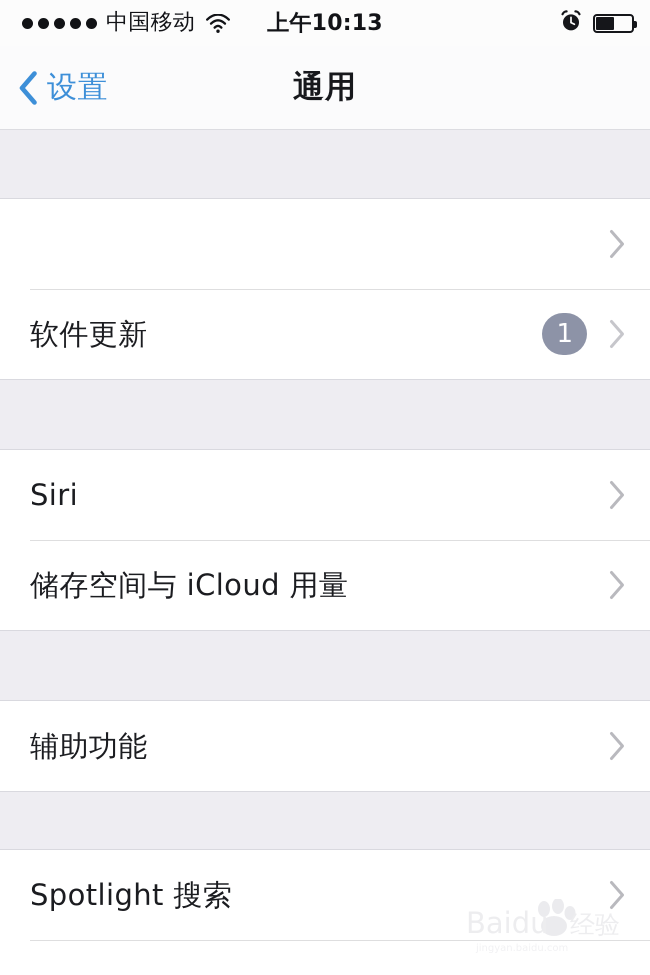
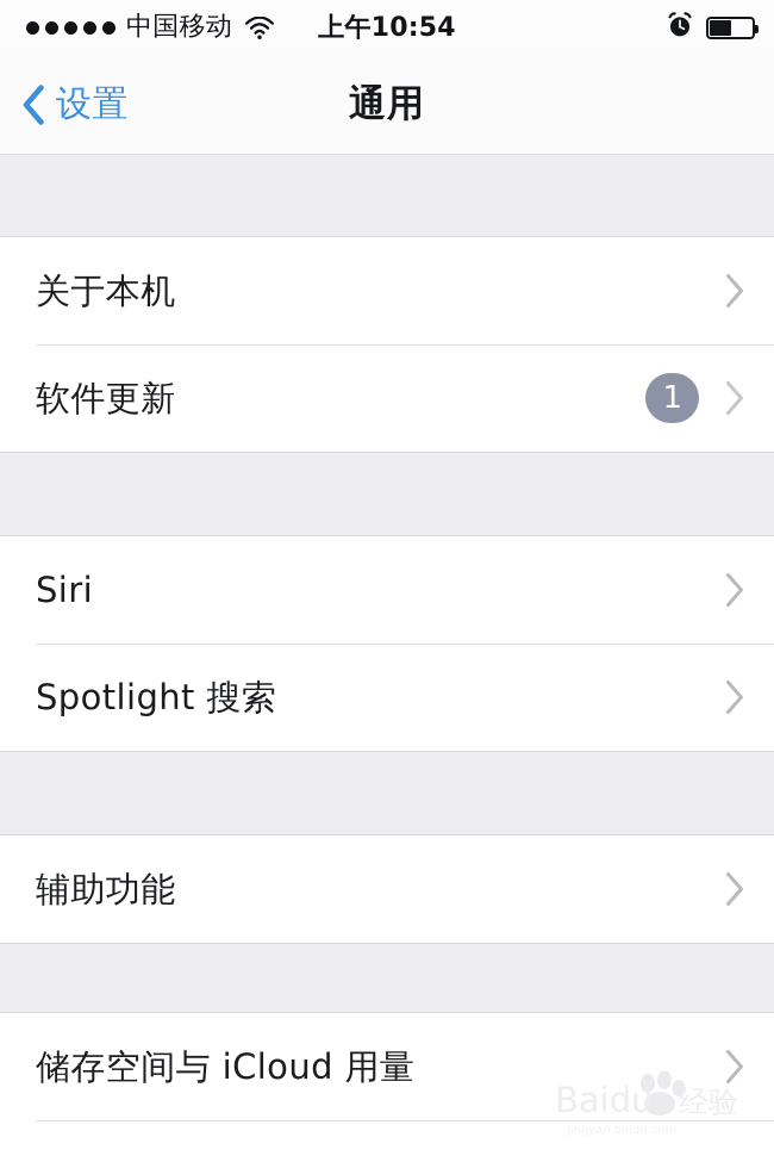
  中国移动
- 上午10:13
+ 上午10:54
  设置
  通用
+ 关于本机
  软件更新
  1
  Siri
- 储存空间与 iCloud 用量
+ Spotlight 搜索
  辅助功能
- Spotlight 搜索
+ 储存空间与 iCloud 用量
  Baidu
